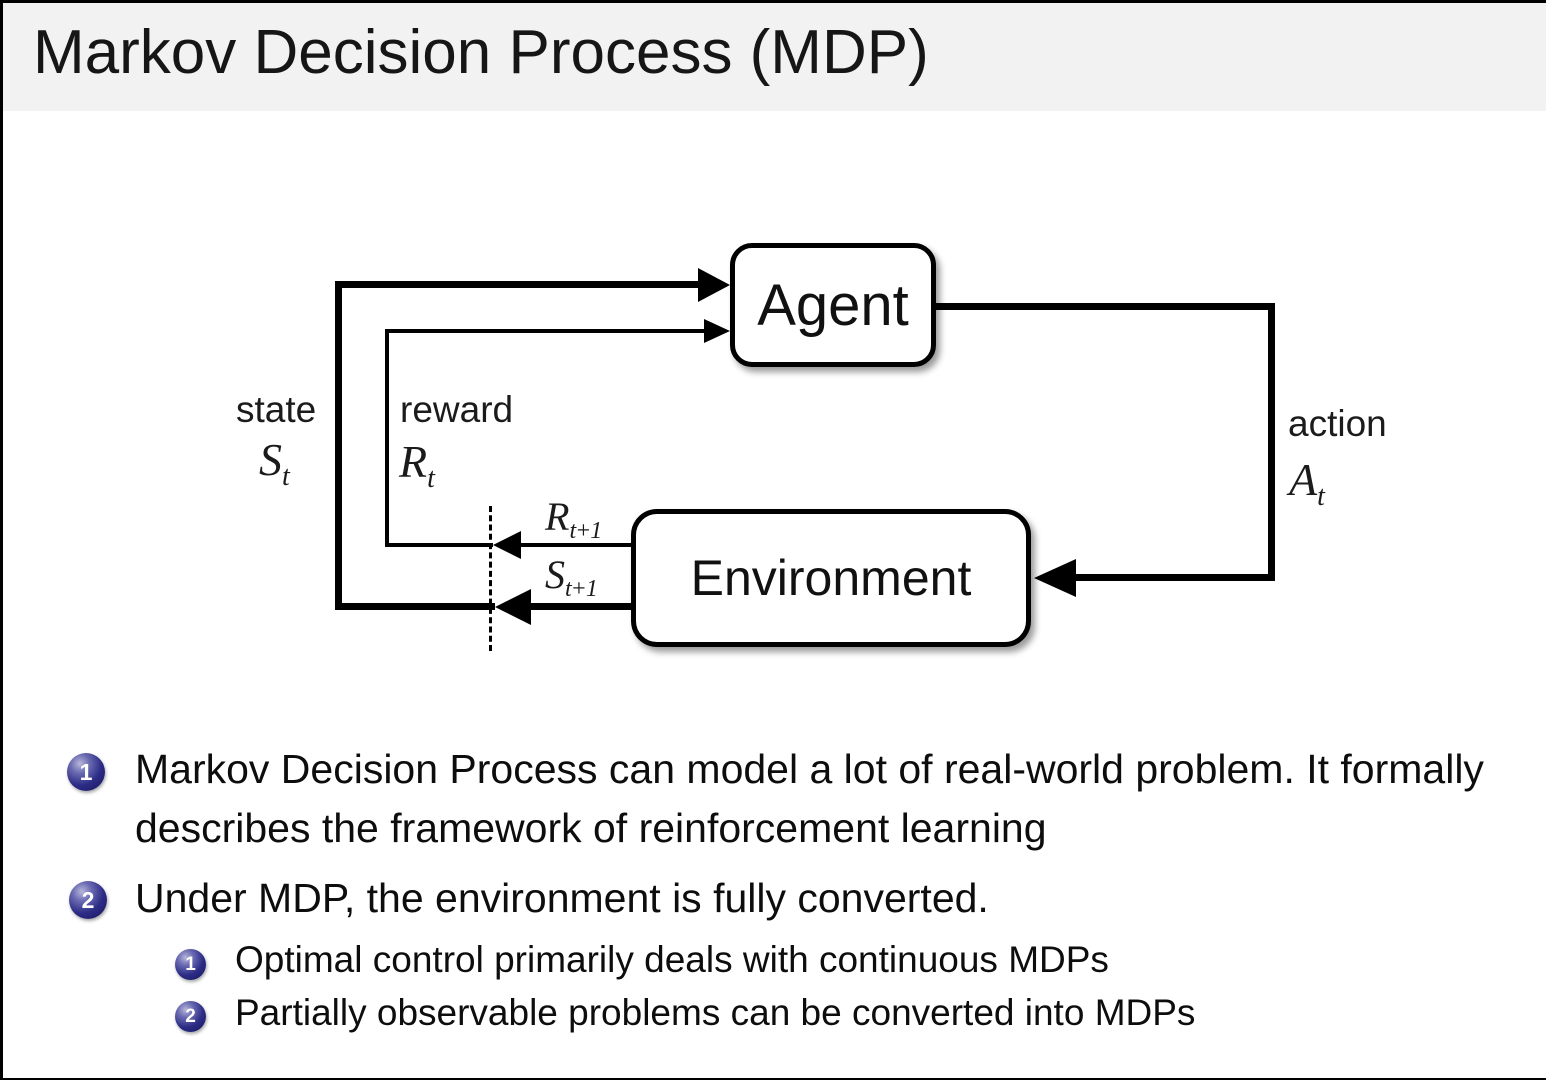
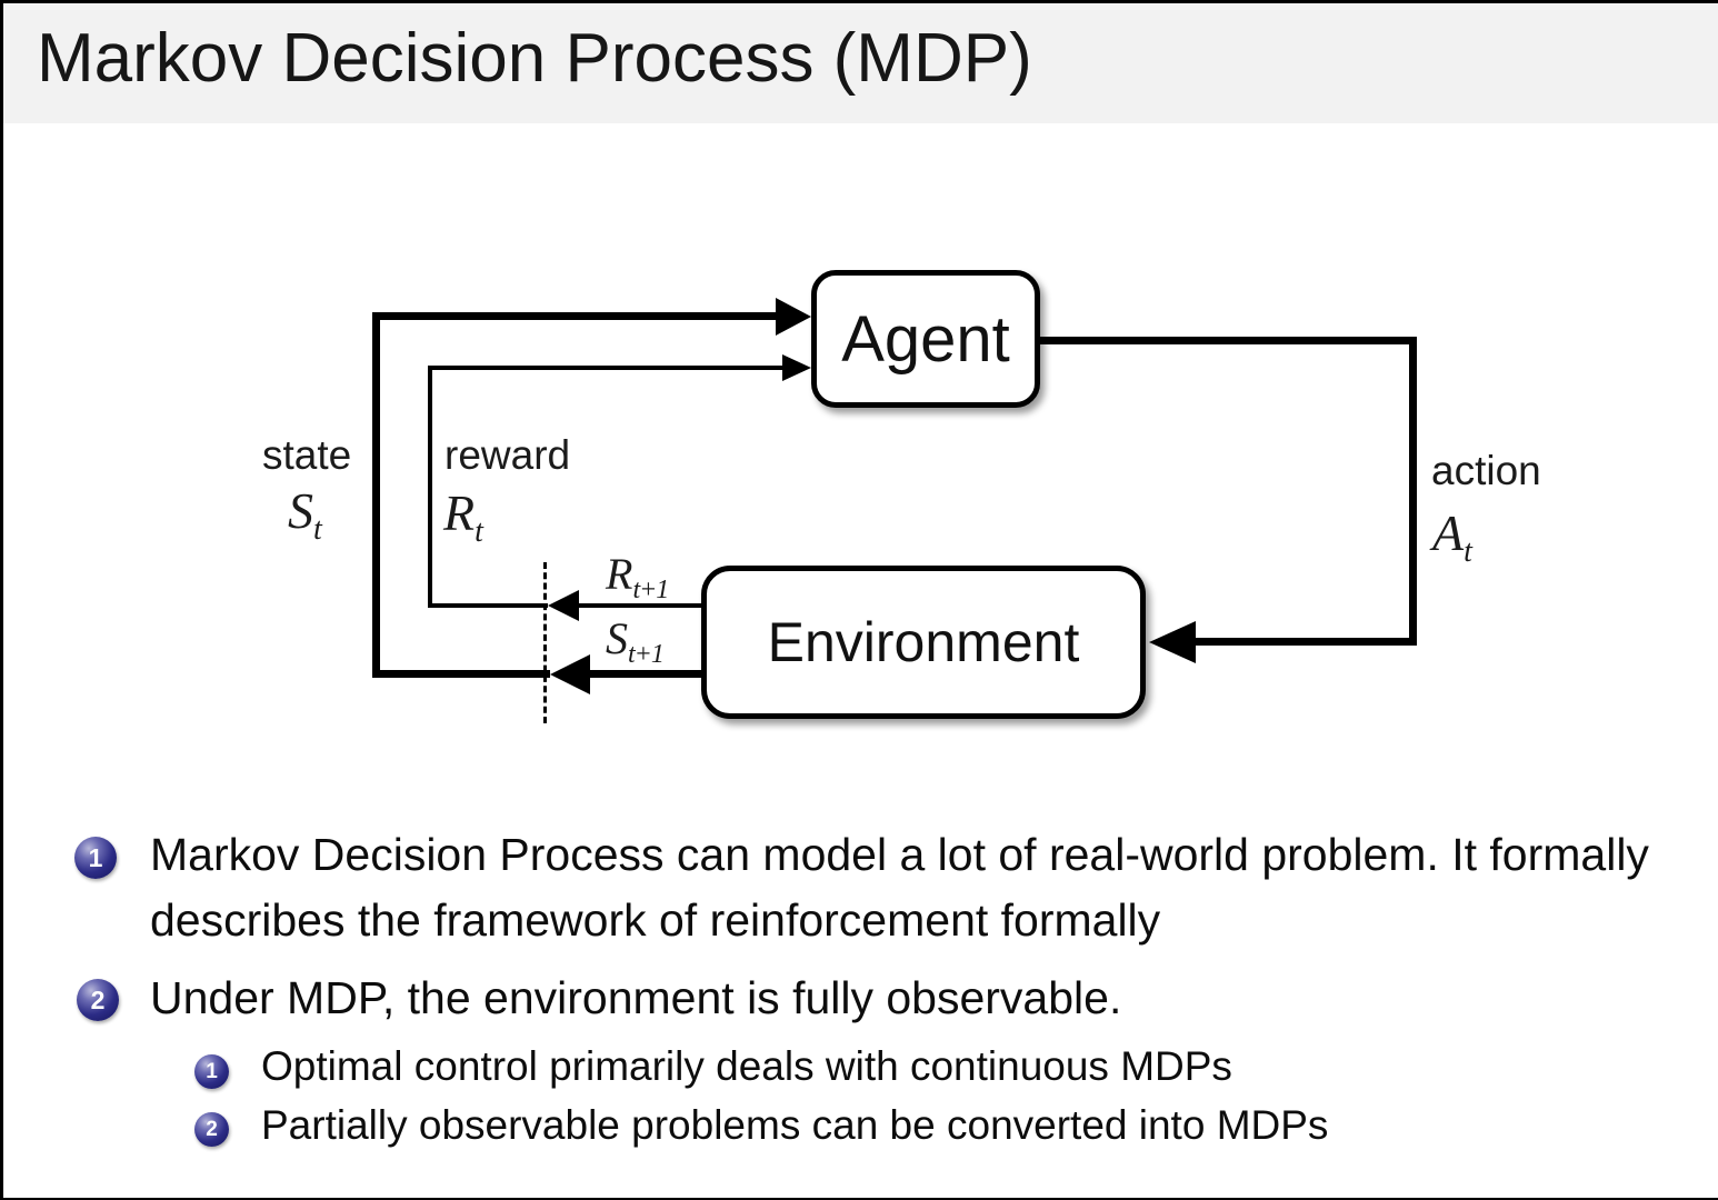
  Markov Decision Process (MDP)
  Agent
  Environment
  state
  St
  reward
  Rt
  action
  At
  Rt+1
  St+1
  1
- Markov Decision Process can model a lot of real-world problem. It formally describes the framework of reinforcement learning
+ Markov Decision Process can model a lot of real-world problem. It formally describes the framework of reinforcement formally
  2
- Under MDP, the environment is fully converted.
+ Under MDP, the environment is fully observable.
  1
  Optimal control primarily deals with continuous MDPs
  2
  Partially observable problems can be converted into MDPs
